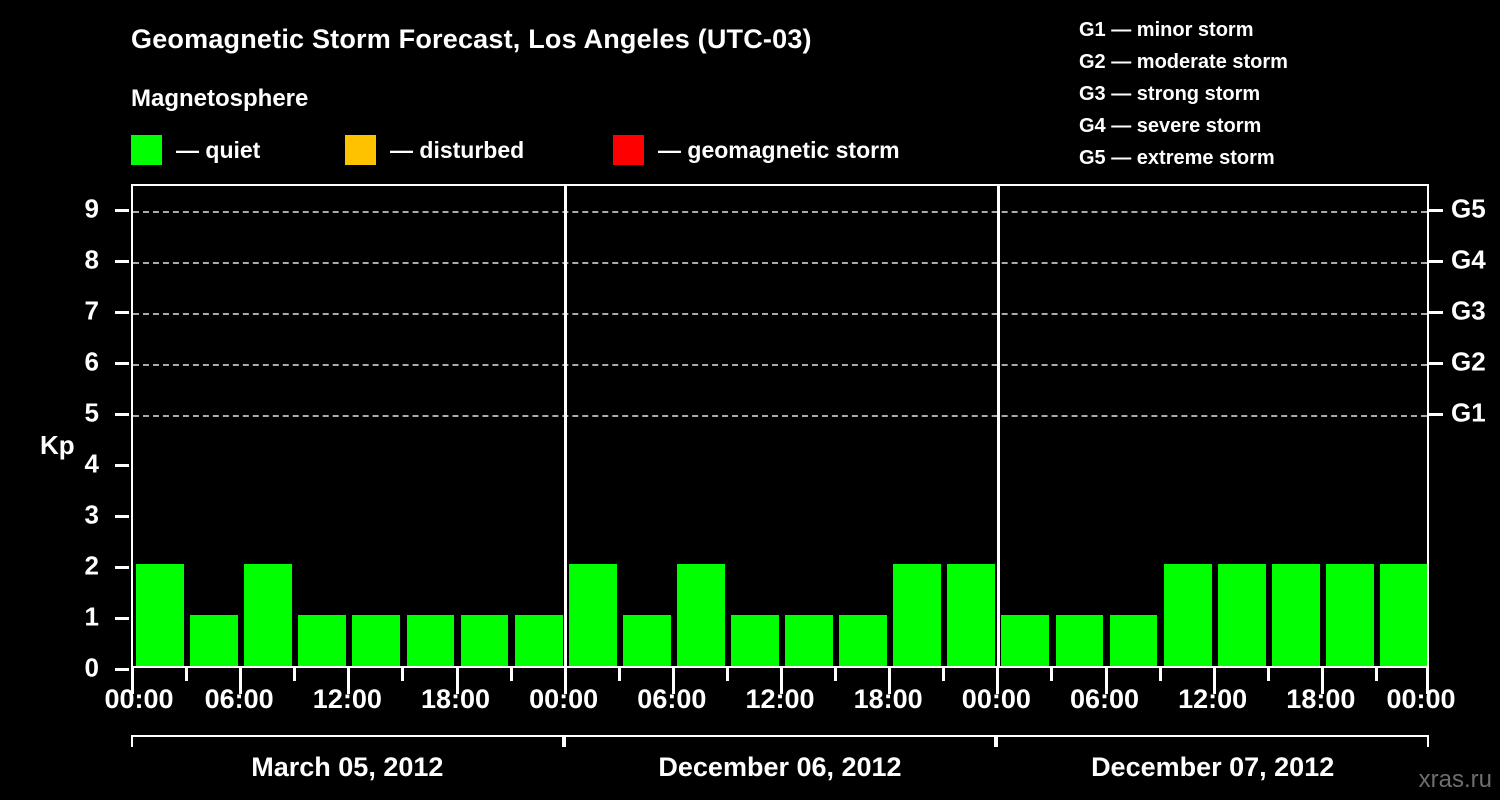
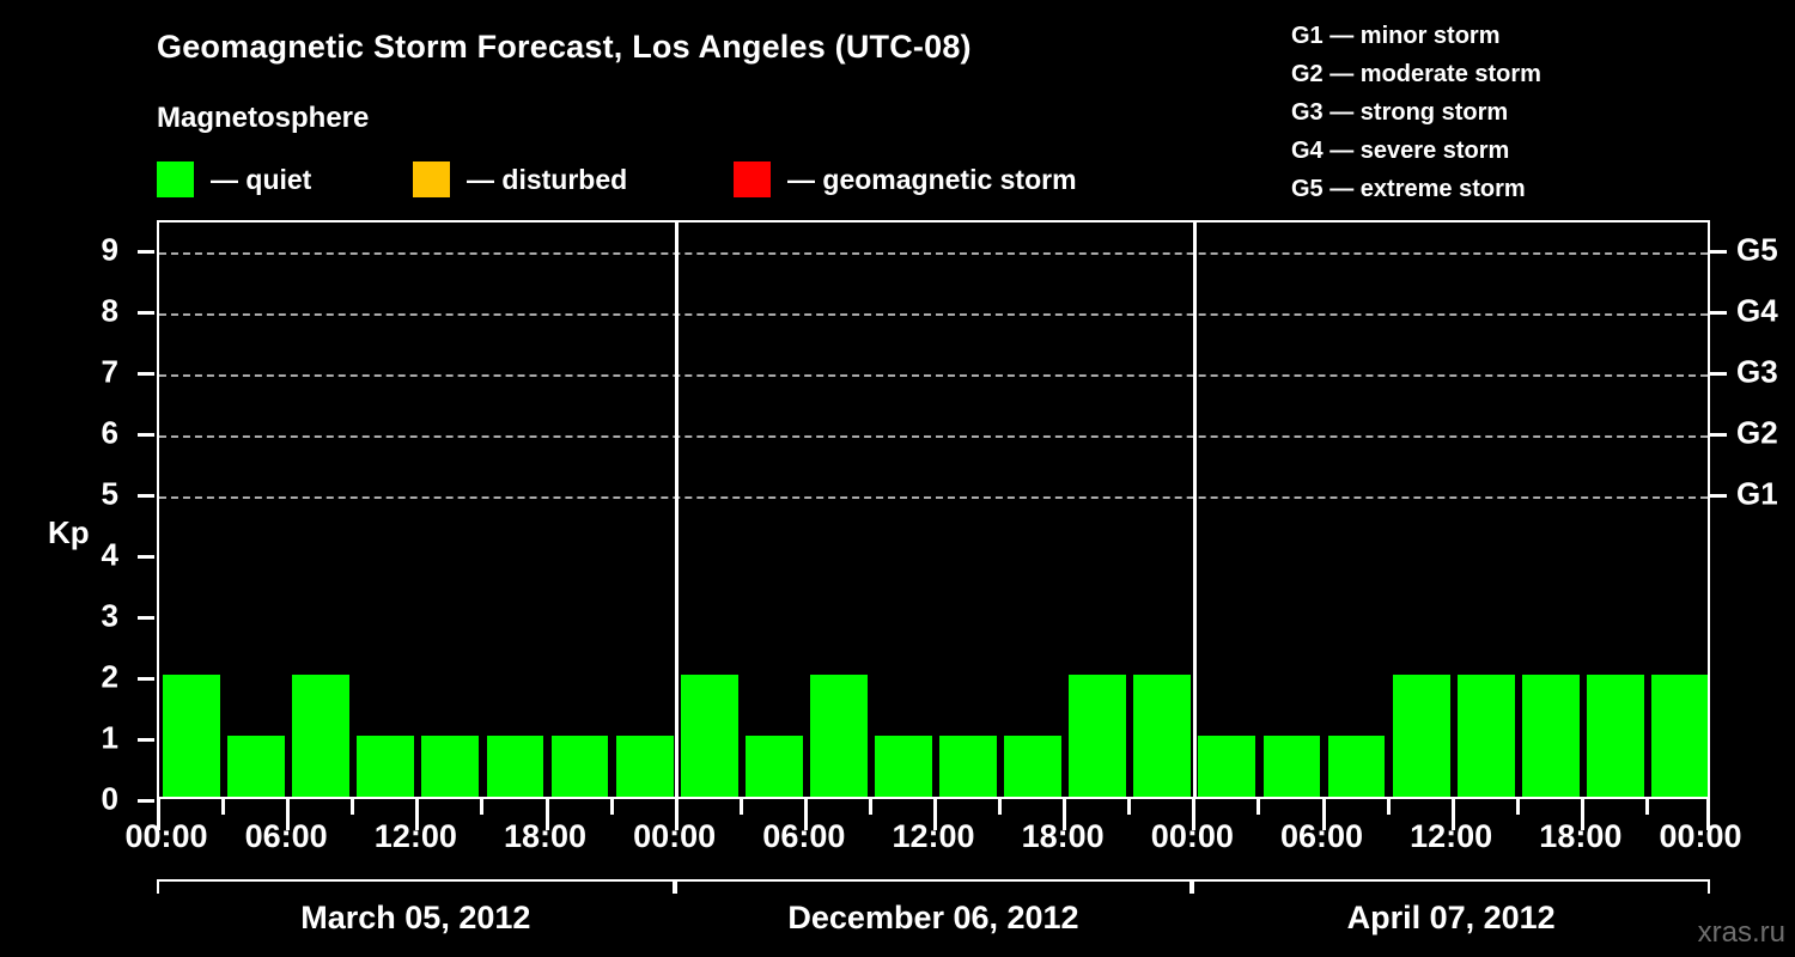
- Geomagnetic Storm Forecast, Los Angeles (UTC-03)
+ Geomagnetic Storm Forecast, Los Angeles (UTC-08)
  Magnetosphere
  — quiet
  — disturbed
  — geomagnetic storm
  G1 — minor storm
  G2 — moderate storm
  G3 — strong storm
  G4 — severe storm
  G5 — extreme storm
  0
  1
  2
  3
  4
  5
  6
  7
  8
  9
  Kp
  G1
  G2
  G3
  G4
  G5
  00:00
  06:00
  12:00
  18:00
  00:00
  06:00
  12:00
  18:00
  00:00
  06:00
  12:00
  18:00
  00:00
  March 05, 2012
  December 06, 2012
- December 07, 2012
+ April 07, 2012
  xras.ru
